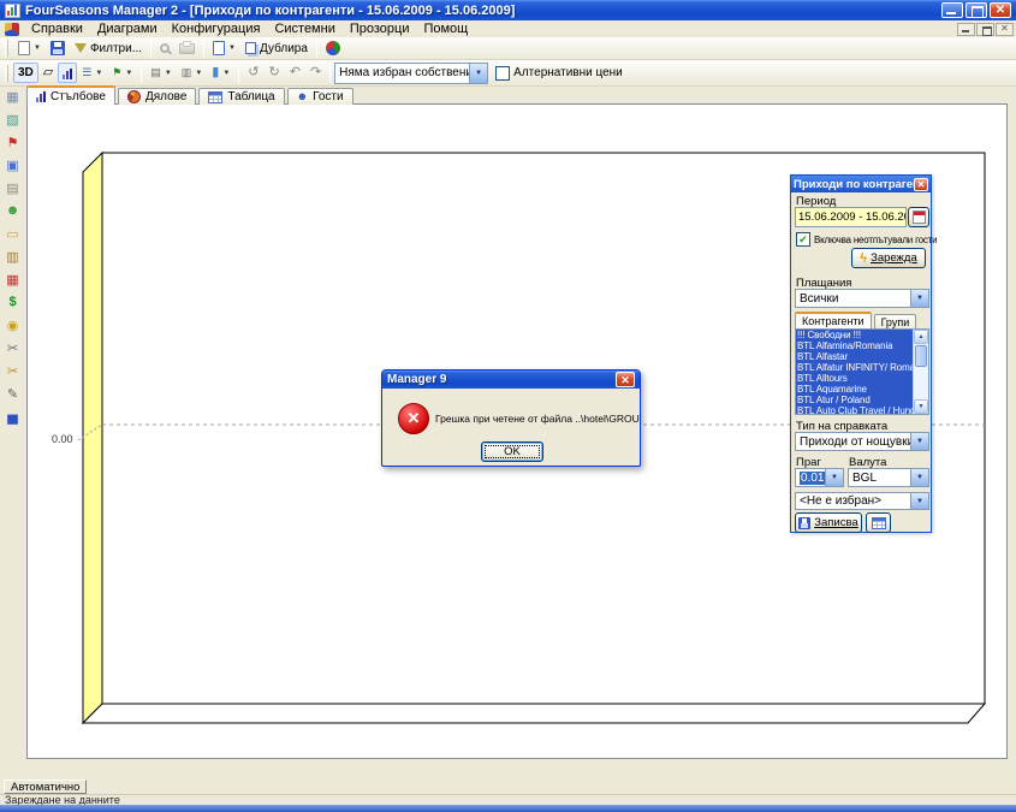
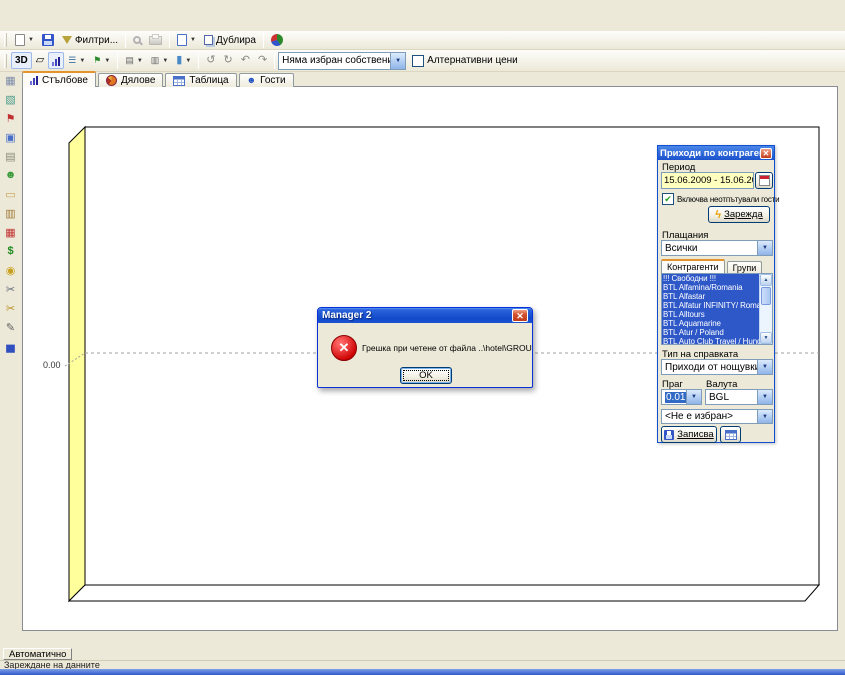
- FourSeasons Manager 2 - [Приходи по контрагенти - 15.06.2009 - 15.06.2009]
- Справки
- Диаграми
- Конфигурация
- Системни
- Прозорци
- Помощ
  Филтри...
  Дублира
  3D
  ▱
  ☰
  ⚑
  ▤
  ▥
  ▮
  ↺
  ↻
  ↶
  ↷
  Няма избран собствен
  Алтернативни цени
  ▦
  ▧
  ⚑
  ▣
  ▤
  ☻
  ▭
  ▥
  ▦
  $
  ◉
  ✂
  ✂
  ✎
  ▅
  Стълбове
  Дялове
  Таблица
  ☻
  Гости
  0.00
  Приходи по контраге
  ✕
  Период
  15.06.2009 - 15.06.2
  ✔
  Включва неотпътували гости
  ϟ
  Зарежда
  Плащания
  Всички
  Контрагенти
  Групи
  !!! Свободни !!!
  BTL Alfamina/Romania
  BTL Alfastar
  BTL Alfatur INFINITY/ Rom
  BTL Alltours
  BTL Aquamarine
  BTL Atur / Poland
  BTL Auto Club Travel / Hun
  Тип на справката
  Приходи от нощувк
  Праг
  Валута
  0.01
  BGL
  <Не е избран>
  Записва
- Manager 9
+ Manager 2
  ✕
  ✕
  Грешка при четене от файла ..\hotel\GROU
  OK
  Автоматично
  Зареждане на данните
